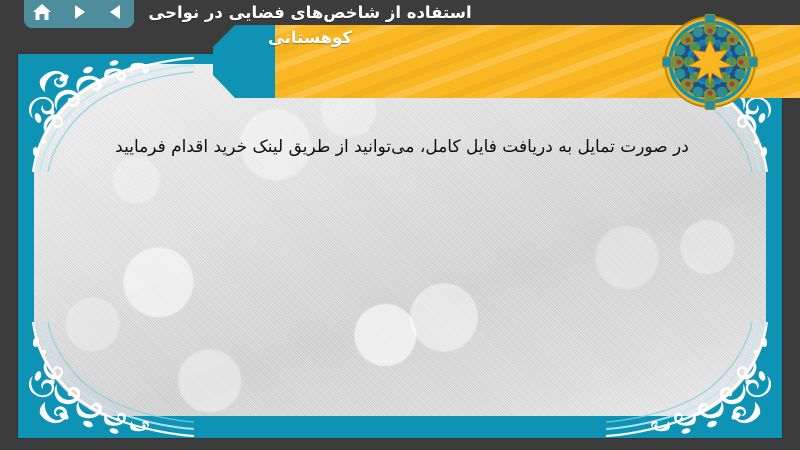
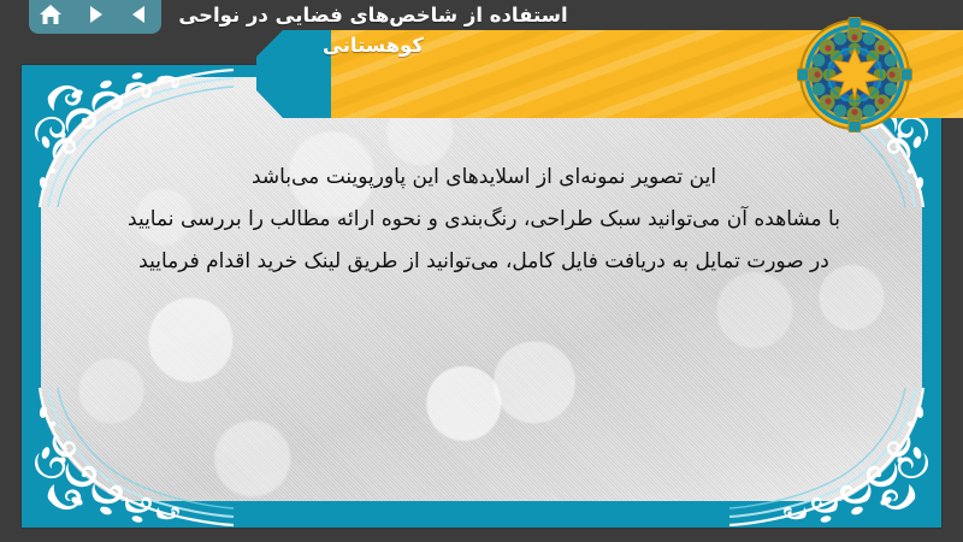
+ این تصویر نمونه‌ای از اسلایدهای این پاورپوینت می‌باشد
+ با مشاهده آن میتوانید سبک طراحی، رنگ‌بندی و نحوه ارائه مطالب را بررسی نمایید
  در صورت تمایل به دریافت فایل کامل، می‌توانید از طریق لینک خرید اقدام فرمایید
  استفاده از شاخص‌های فضایی در نواحی
  کوهستانی
